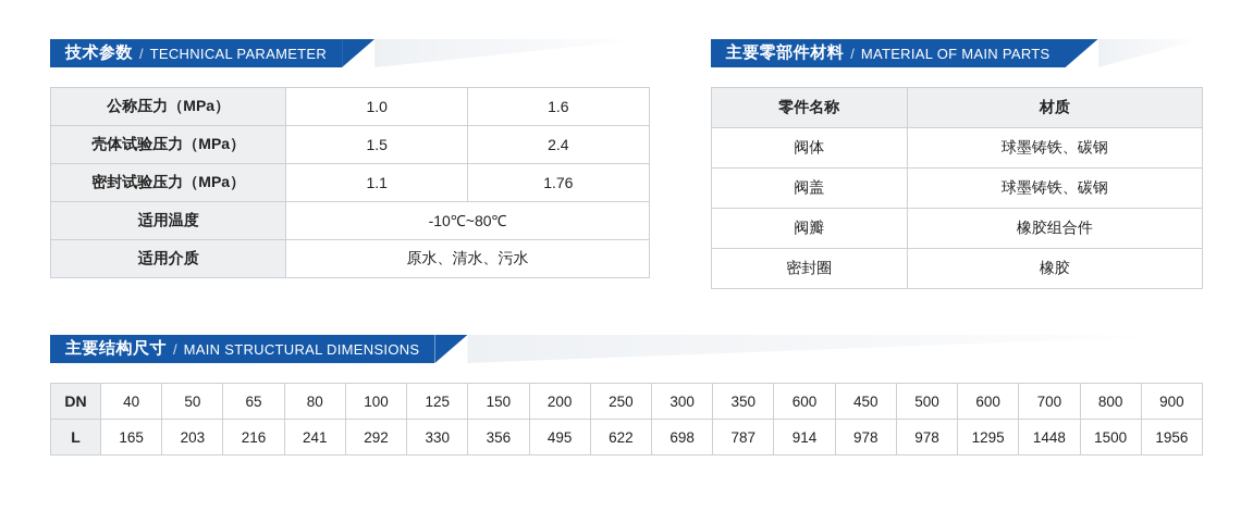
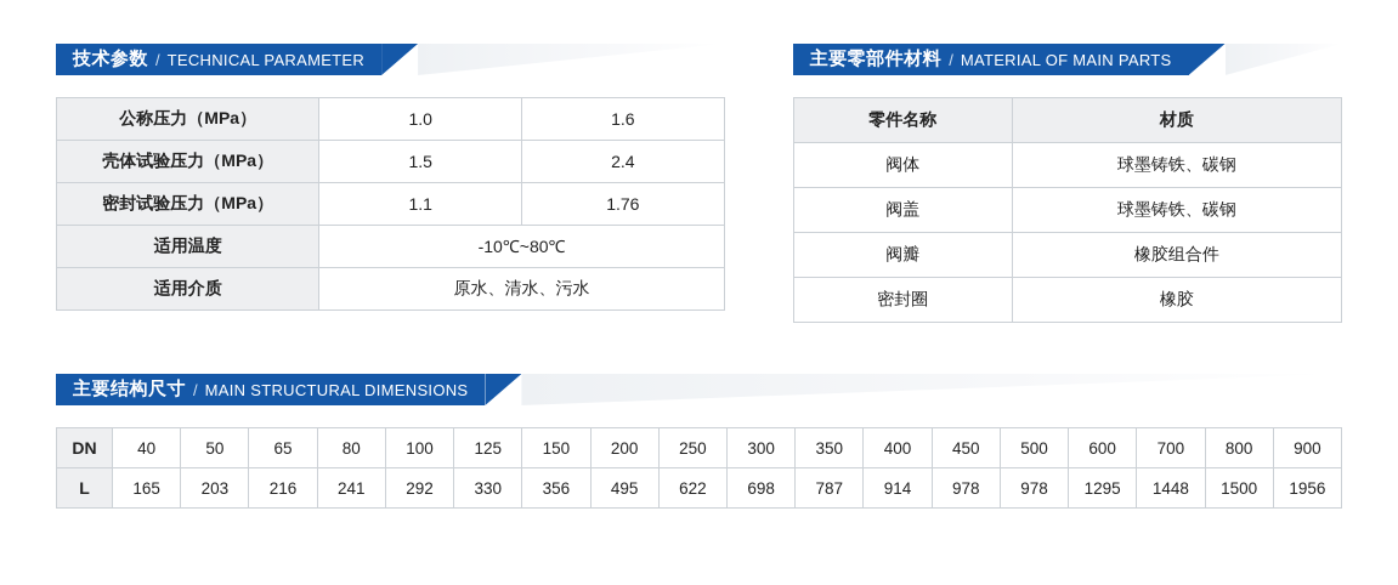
  技术参数
  /
  TECHNICAL PARAMETER
  公称压力（MPa）	1.0	1.6
  壳体试验压力（MPa）	1.5	2.4
  密封试验压力（MPa）	1.1	1.76
  适用温度	-10℃~80℃
  适用介质	原水、清水、污水
  主要零部件材料
  /
  MATERIAL OF MAIN PARTS
  零件名称	材质
  阀体	球墨铸铁、碳钢
  阀盖	球墨铸铁、碳钢
  阀瓣	橡胶组合件
  密封圈	橡胶
  主要结构尺寸
  /
  MAIN STRUCTURAL DIMENSIONS
- DN	40	50	65	80	100	125	150	200	250	300	350	600	450	500	600	700	800	900
+ DN	40	50	65	80	100	125	150	200	250	300	350	400	450	500	600	700	800	900
  L	165	203	216	241	292	330	356	495	622	698	787	914	978	978	1295	1448	1500	1956
